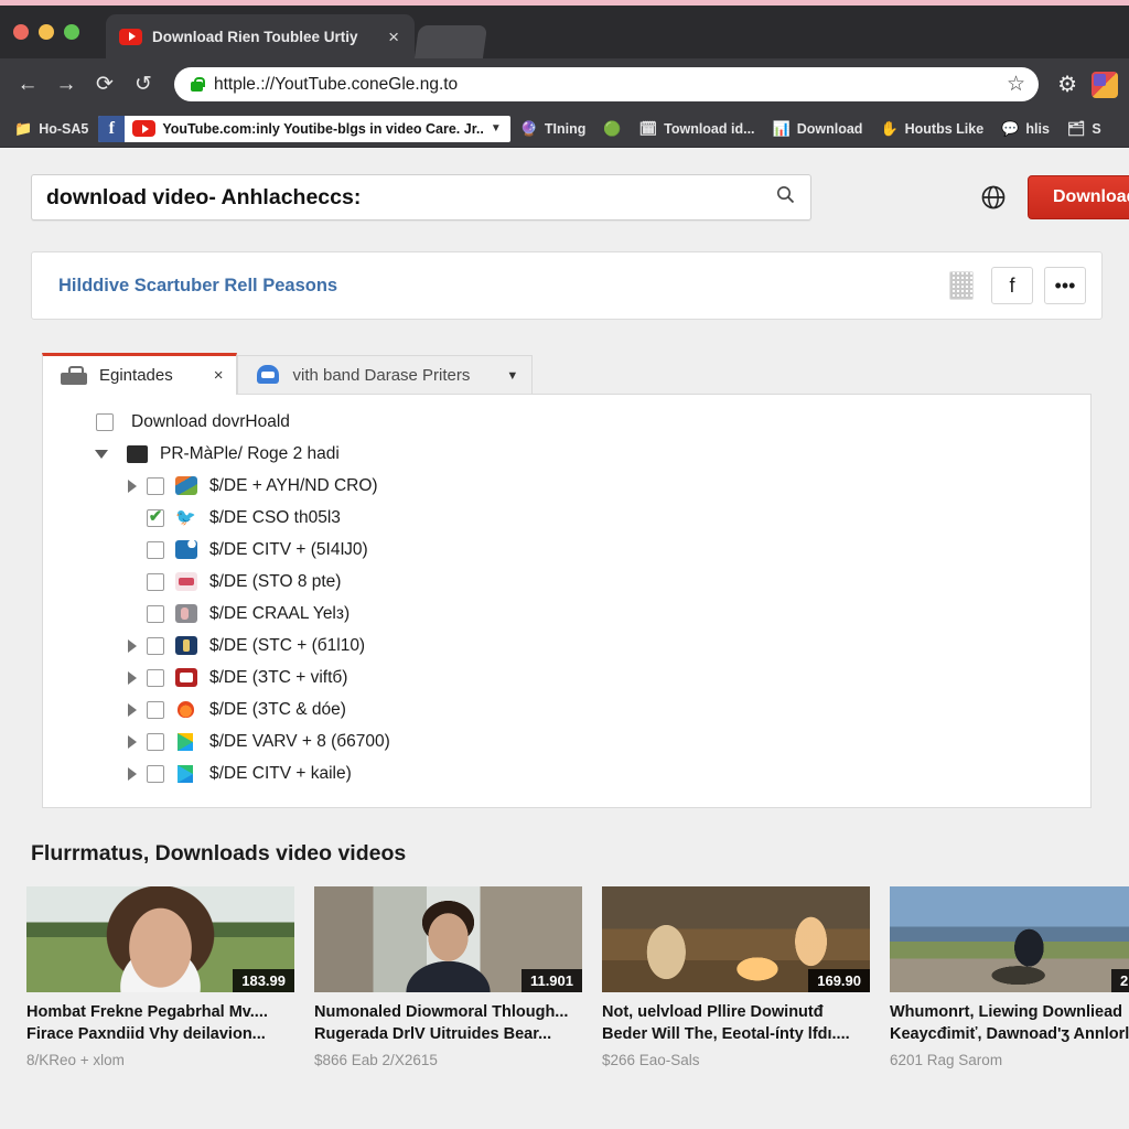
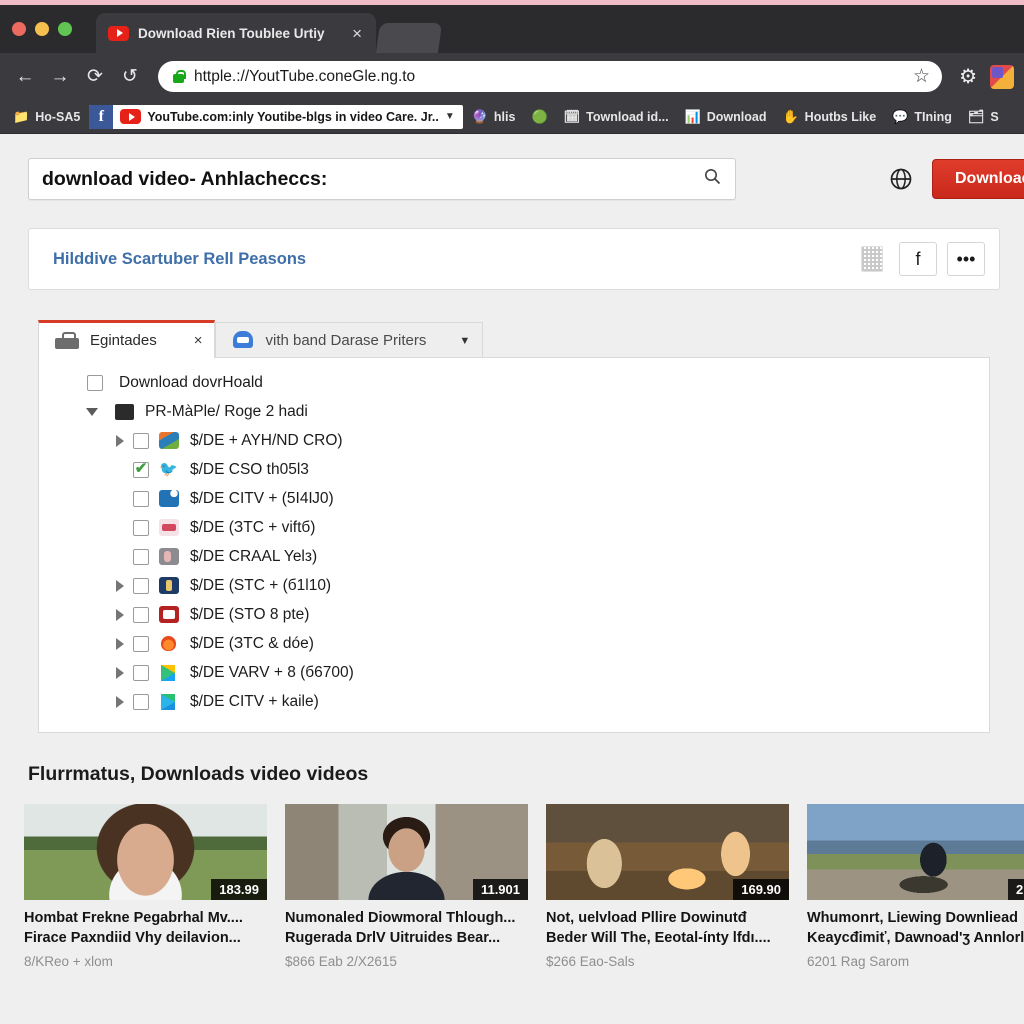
  Download Rien Toublee Urtiy
  ×
  ←
  →
  ⟳
  ↺
  httple.://YoutTube.coneGle.ng.to
  ☆
  ⚙
  📁
  Ho-SA5
  f
  YouTube.com:inly Youtibe-blgs in video Care. Jr..
  ▼
  🔮
- TIning
+ hlis
  🟢
  🗓
  Townload id...
  📊
  Download
  ✋
  Houtbs Like
  💬
- hlis
+ TIning
  🗂
  S
  download video- Anhlacheccs:
  Downloa
  Hilddive Scartuber Rell Peasons
  f
  •••
  Egintades
  ×
  vith band Darase Priters
  ▼
  Download dovrHoald
  PR-MàPle/ Roge 2 hadi
  $/DE + AYH/ND CRO)
  $/DE CSO th05l3
  $/DE CITV + (5I4Ĳ0)
- $/DE (STO 8 pte)
+ $/DE (ЗTC + viftб)
  $/DE CRAAL Yelз)
  $/DE (STC + (б1l10)
- $/DE (ЗTC + viftб)
+ $/DE (STO 8 pte)
  $/DE (ЗTC & dóe)
  $/DE VARV + 8 (б6700)
  $/DE CITV + kaile)
  Flurrmatus, Downloads video videos
  183.99
  Hombat Frekne Pegabrhal Mv....
  Firace Paxndiid Vhy deilavion...
  8/KReo + хlom
  11.901
  Numonaled Diowmoral Thlough...
  Rugerada DrlV Uitruides Bear...
  $866 Eab 2/Х2615
  169.90
  Not, uelvload Pllire Dowinutđ
  Beder Will The, Eeotal-ínty lfdı....
  $266 Eao-Sals
  Whumonrt, Liewing Downliead
  Keaycđimiť, Dawnoad'ʒ Annlorl
  6201 Rag Sarom
